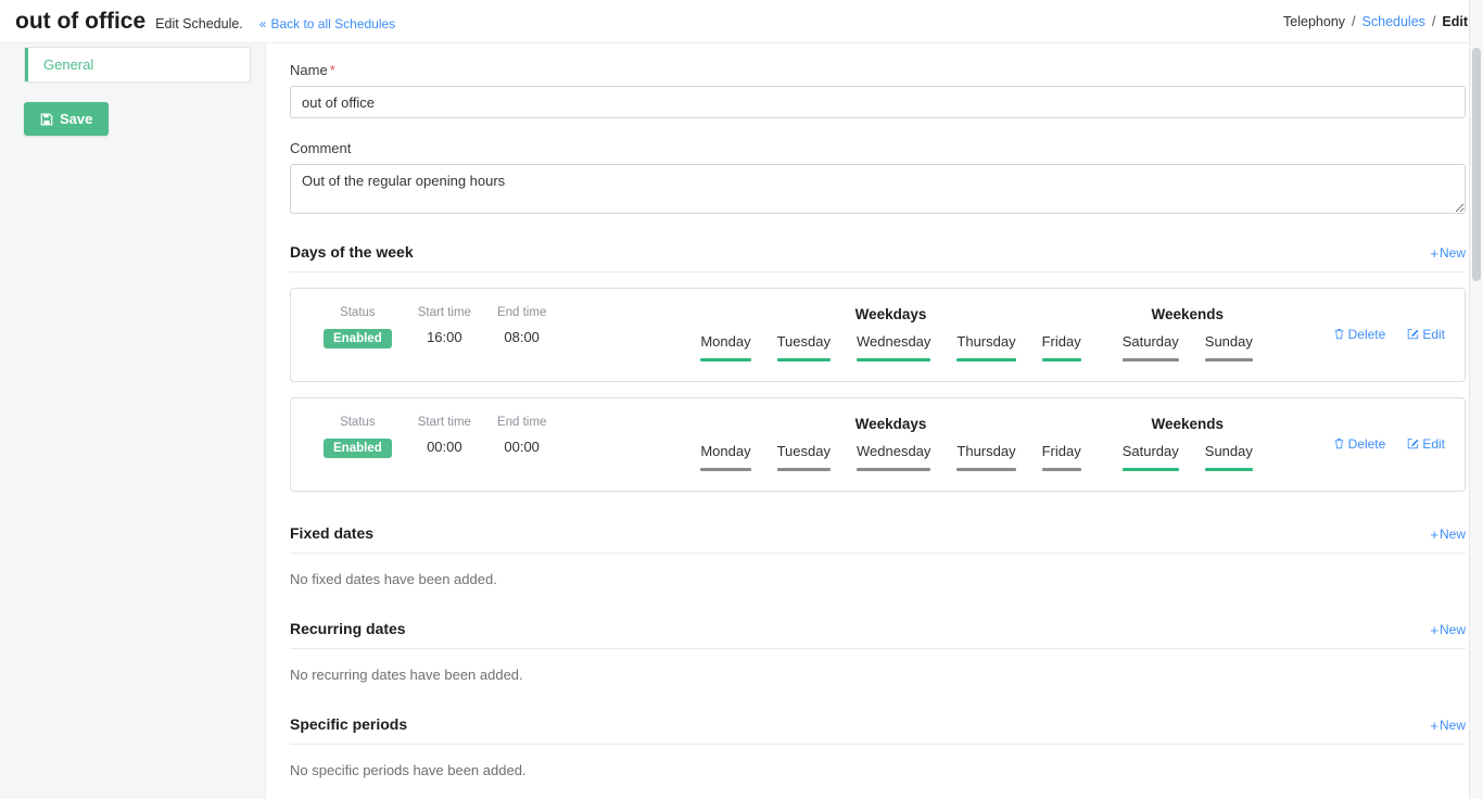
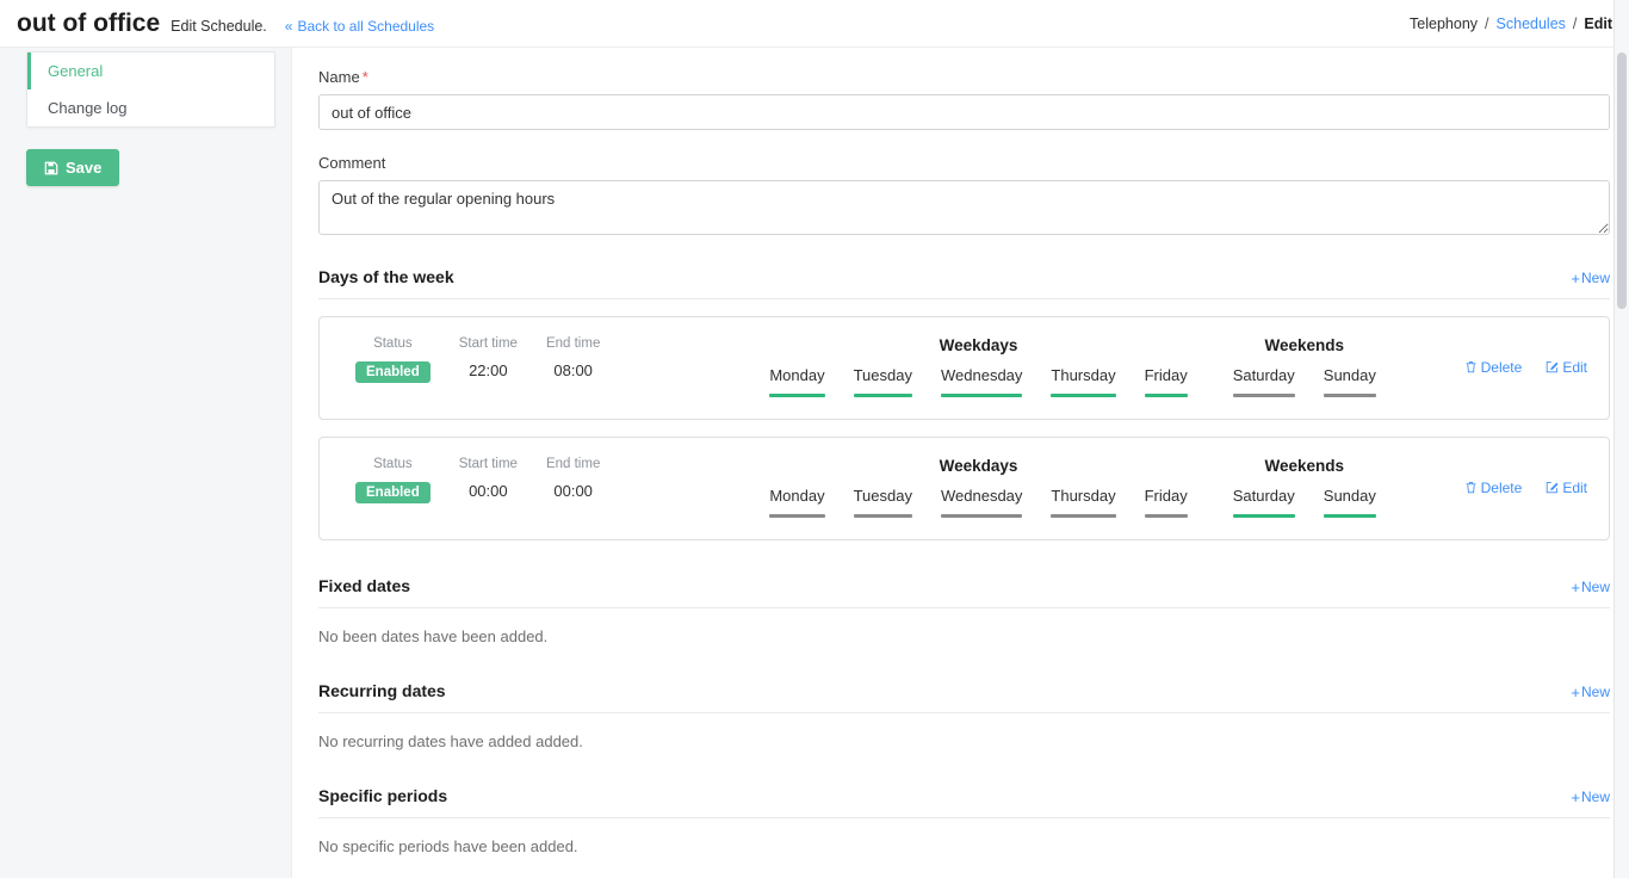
  out of office
  Edit Schedule.
  «
  Back to all Schedules
  Telephony
  /
  Schedules
  /
  Edit
  General
+ Change log
  Save
  Name *
  out of office
  Comment
  Out of the regular opening hours
  Days of the week
  +
  New
  Status
  Enabled
  Start time
- 16:00
+ 22:00
  End time
  08:00
  Weekdays
  Monday
  Tuesday
  Wednesday
  Thursday
  Friday
  Weekends
  Saturday
  Sunday
  Delete
  Edit
  Status
  Enabled
  Start time
  00:00
  End time
  00:00
  Weekdays
  Monday
  Tuesday
  Wednesday
  Thursday
  Friday
  Weekends
  Saturday
  Sunday
  Delete
  Edit
  Fixed dates
  +
  New
- No fixed dates have been added.
+ No been dates have been added.
  Recurring dates
  +
  New
- No recurring dates have been added.
+ No recurring dates have added added.
  Specific periods
  +
  New
  No specific periods have been added.
